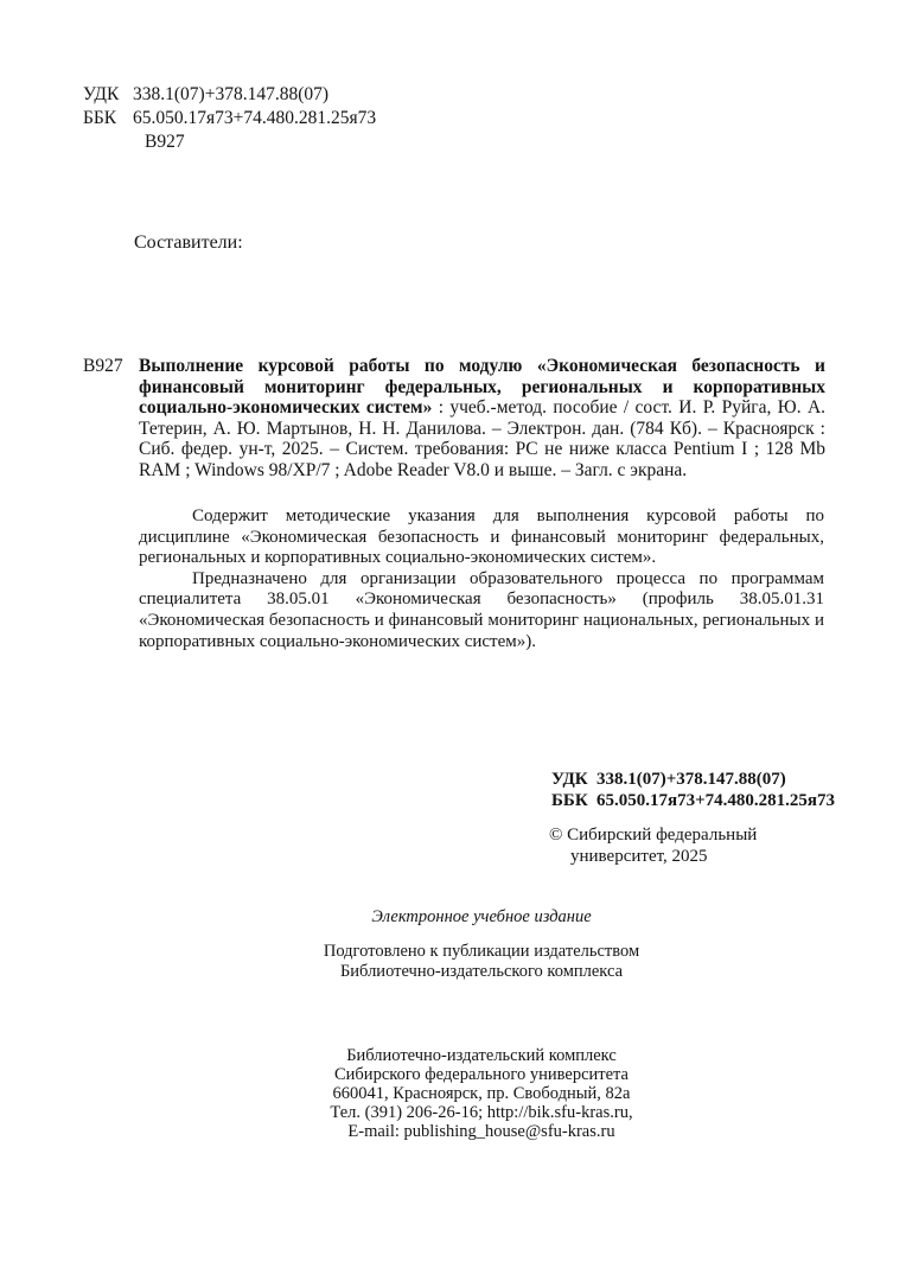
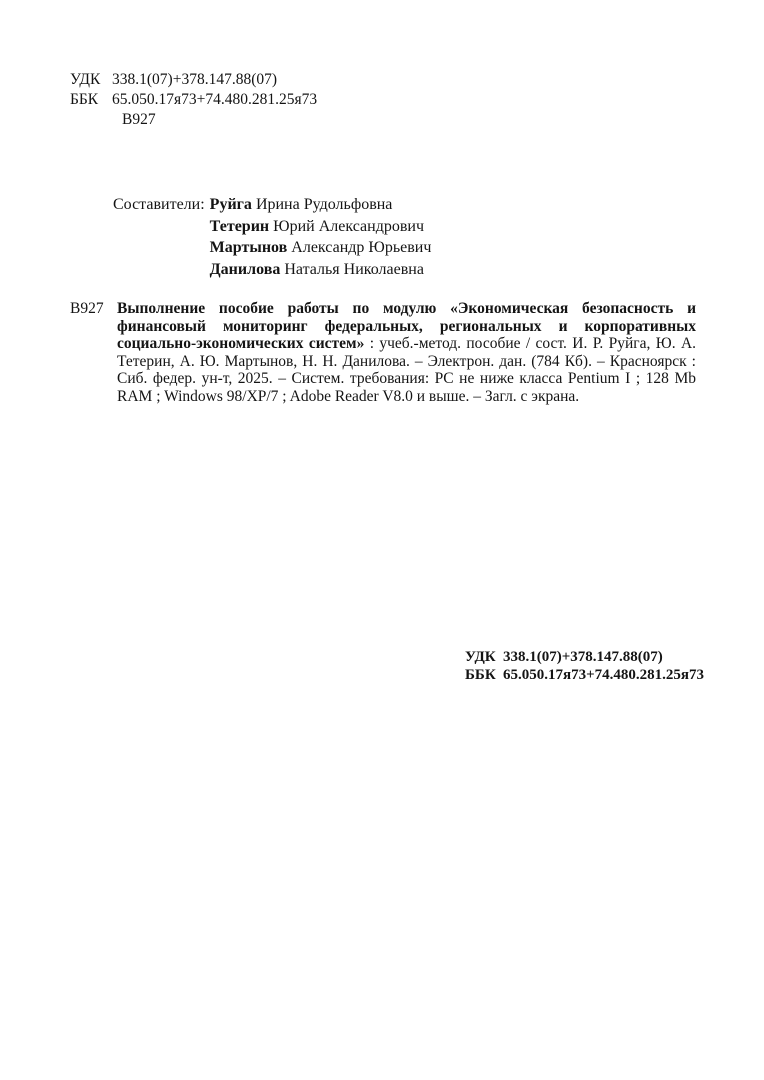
  УДК
  338.1(07)+378.147.88(07)
  ББК
  65.050.17я73+74.480.281.25я73
  В927
  Составители:
+ Руйга Ирина Рудольфовна
+ Тетерин Юрий Александрович
+ Мартынов Александр Юрьевич
+ Данилова Наталья Николаевна
  В927
- Выполнение курсовой работы по модулю «Экономическая безопасность и финансовый мониторинг федеральных, региональных и корпоративных социально-экономических систем» : учеб.-метод. пособие / сост. И. Р. Руйга, Ю. А. Тетерин, А. Ю. Мартынов, Н. Н. Данилова. – Электрон. дан. (784 Кб). – Красноярск : Сиб. федер. ун-т, 2025. – Систем. требования: PC не ниже класса Pentium I ; 128 Mb RAM ; Windows 98/XP/7 ; Adobe Reader V8.0 и выше. – Загл. с экрана.
+ Выполнение пособие работы по модулю «Экономическая безопасность и финансовый мониторинг федеральных, региональных и корпоративных социально-экономических систем» : учеб.-метод. пособие / сост. И. Р. Руйга, Ю. А. Тетерин, А. Ю. Мартынов, Н. Н. Данилова. – Электрон. дан. (784 Кб). – Красноярск : Сиб. федер. ун-т, 2025. – Систем. требования: PC не ниже класса Pentium I ; 128 Mb RAM ; Windows 98/XP/7 ; Adobe Reader V8.0 и выше. – Загл. с экрана.
- Содержит методические указания для выполнения курсовой работы по дисциплине «Экономическая безопасность и финансовый мониторинг федеральных, региональных и корпоративных социально-экономических систем».
- Предназначено для организации образовательного процесса по программам специалитета 38.05.01 «Экономическая безопасность» (профиль 38.05.01.31 «Экономическая безопасность и финансовый мониторинг национальных, региональных и корпоративных социально-экономических систем»).
  УДК
  338.1(07)+378.147.88(07)
  ББК
  65.050.17я73+74.480.281.25я73
- © Сибирский федеральный
- университет, 2025
- Электронное учебное издание
- Подготовлено к публикации издательством
- Библиотечно-издательского комплекса
- Библиотечно-издательский комплекс
- Сибирского федерального университета
- 660041, Красноярск, пр. Свободный, 82а
- Тел. (391) 206-26-16; http://bik.sfu-kras.ru,
- E-mail: publishing_house@sfu-kras.ru
